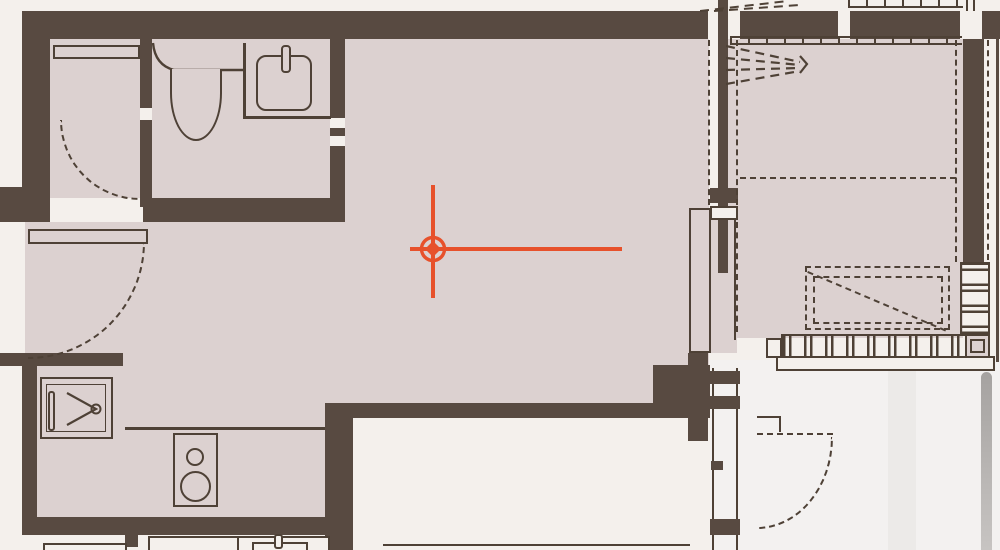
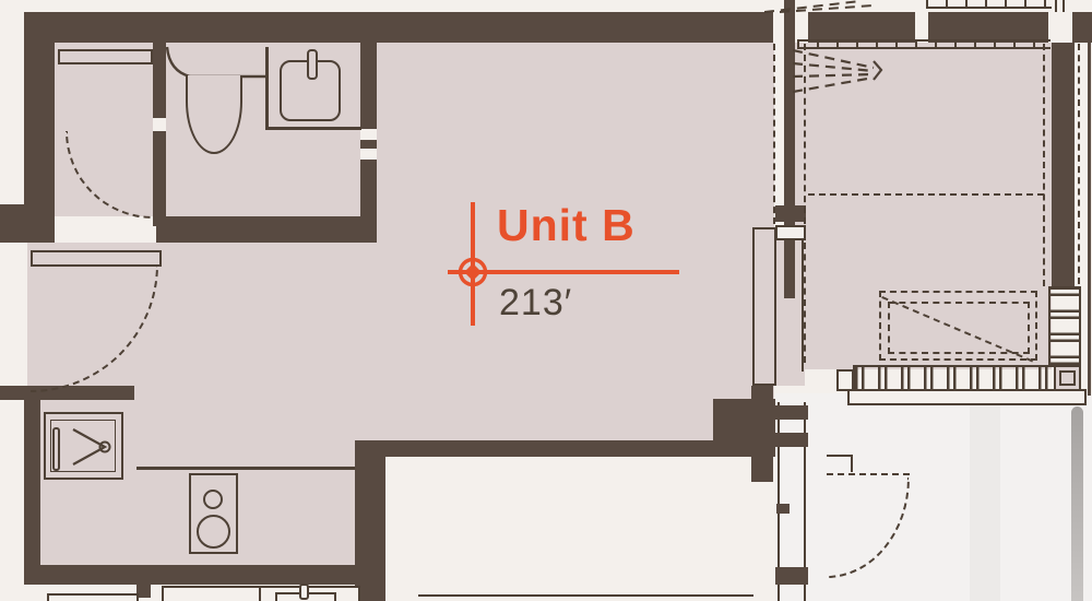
+ Unit B
+ 213′
